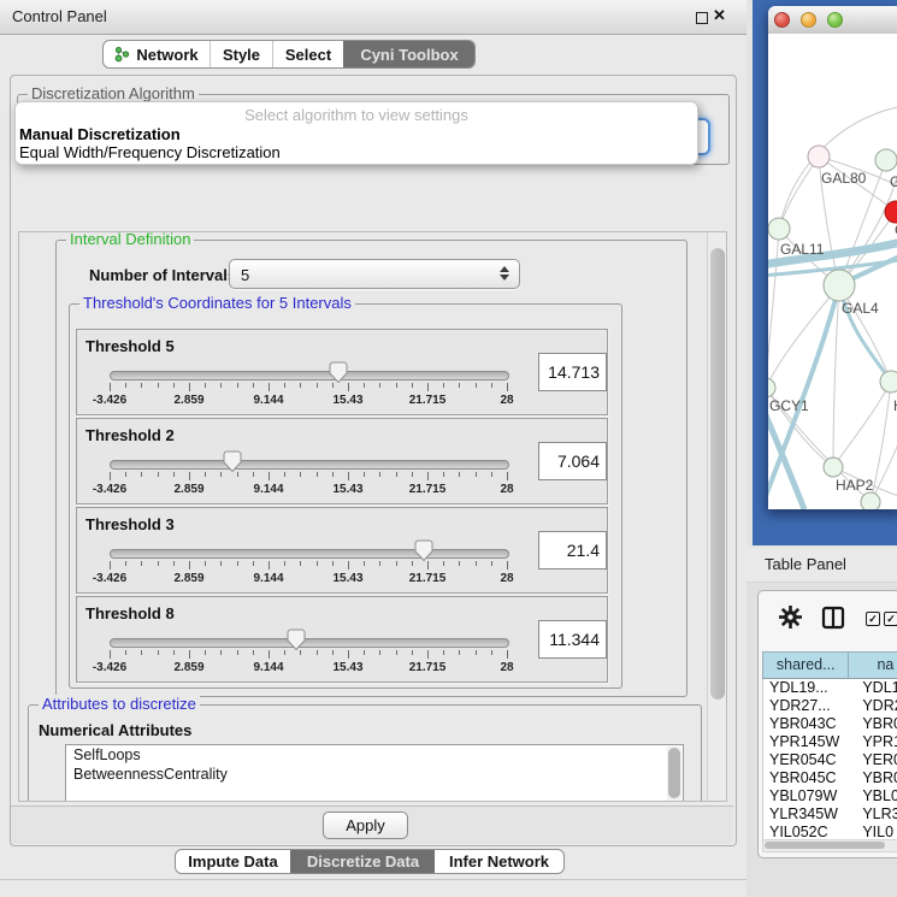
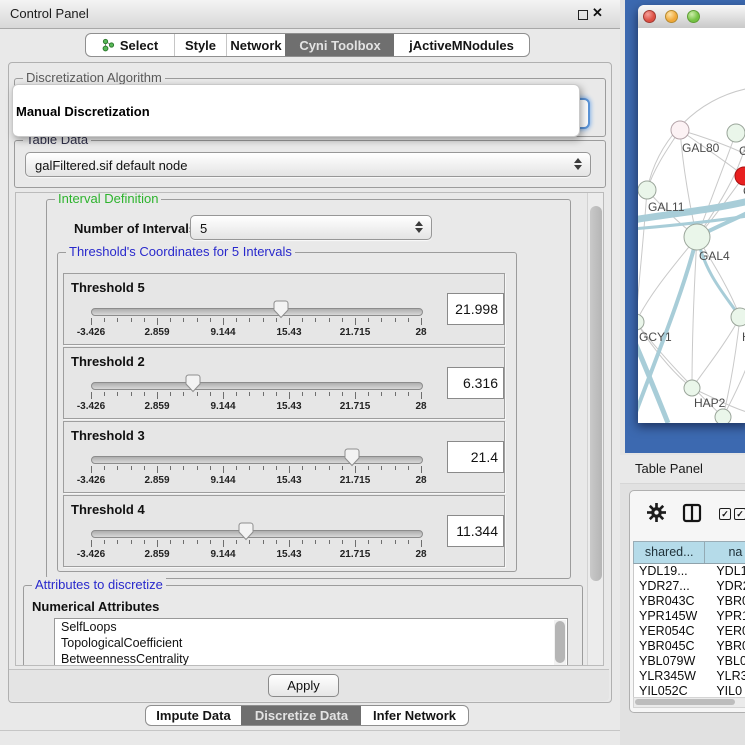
  Control Panel
  ✕
- Network
+ Select
  Style
- Select
+ Network
  Cyni Toolbox
+ jActiveMNodules
  Discretization Algorithm
+ Table Data
+ galFiltered.sif default node
  Interval Definition
  Number of Interval
  5
  Threshold's Coordinates for 5 Intervals
  Threshold 5
  -3.426
  2.859
  9.144
  15.43
  21.715
  28
- 14.713
+ 21.998
  Threshold 2
  -3.426
  2.859
  9.144
  15.43
  21.715
  28
- 7.064
+ 6.316
  Threshold 3
  -3.426
  2.859
  9.144
  15.43
  21.715
  28
  21.4
- Threshold 8
+ Threshold 4
  -3.426
  2.859
  9.144
  15.43
  21.715
  28
  11.344
  Attributes to discretize
  Numerical Attributes
  SelfLoops
+ TopologicalCoefficient
  BetweennessCentrality
  Apply
  Impute Data
  Discretize Data
  Infer Network
- Select algorithm to view settings
  Manual Discretization
- Equal Width/Frequency Discretization
  GAL80
  GAL11
  GAL4
  GCY1
  HAP2
  Table Panel
  ✓
  ✓
  shared...
  na
  YDL19...
  YDL1
  YDR27...
  YDR
  YBR043C
  YBR
  YPR145W
  YPR
  YER054C
  YER
  YBR045C
  YBR
  YBL079W
  YBL0
  YLR345W
  YLR3
  YIL052C
  YIL0
